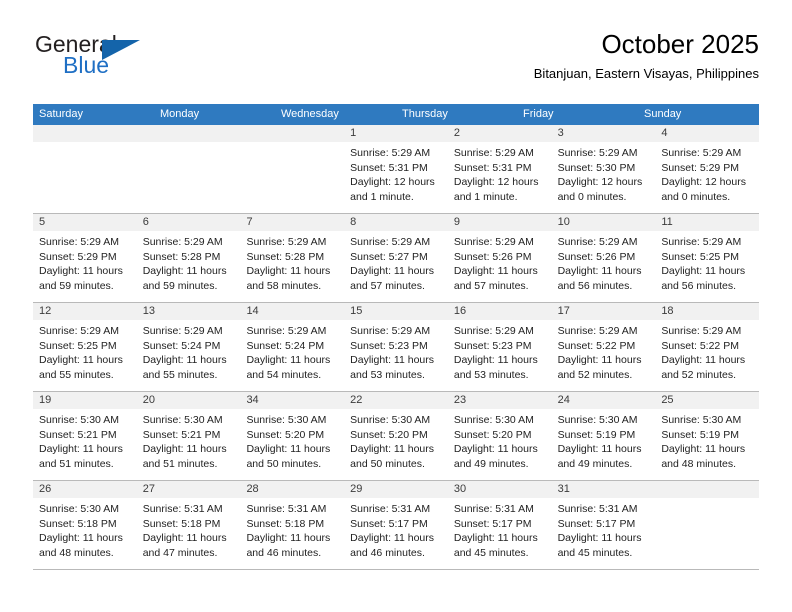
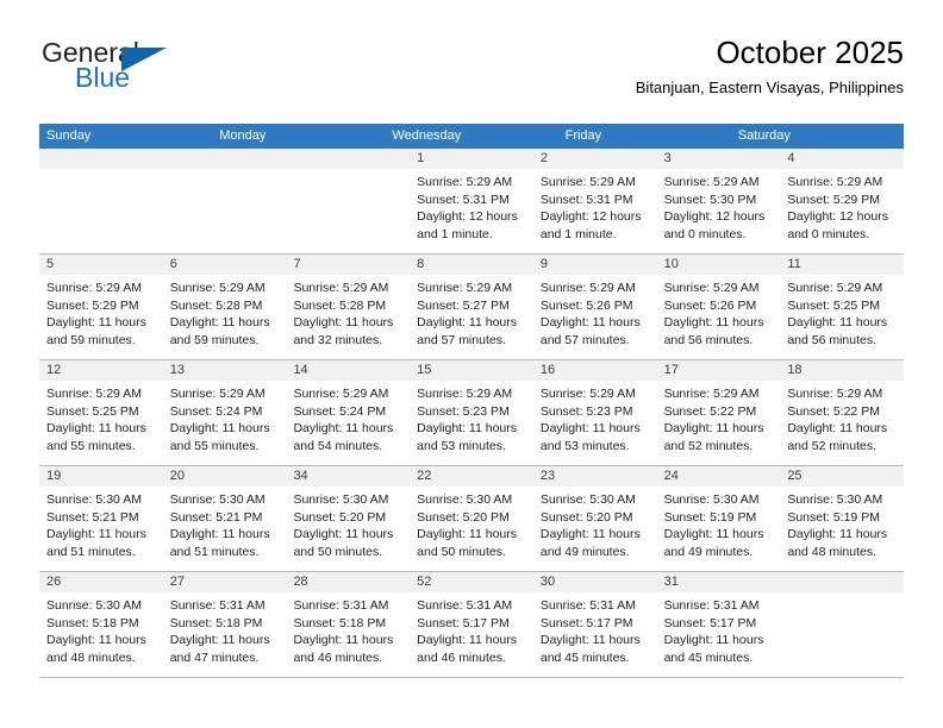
  General
  Blue
  October 2025
  Bitanjuan, Eastern Visayas, Philippines
- Saturday
+ Sunday
  Monday
  Wednesday
- Thursday
  Friday
- Sunday
+ Saturday
  1
  Sunrise: 5:29 AM
  Sunset: 5:31 PM
  Daylight: 12 hours
  and 1 minute.
  2
  Sunrise: 5:29 AM
  Sunset: 5:31 PM
  Daylight: 12 hours
  and 1 minute.
  3
  Sunrise: 5:29 AM
  Sunset: 5:30 PM
  Daylight: 12 hours
  and 0 minutes.
  4
  Sunrise: 5:29 AM
  Sunset: 5:29 PM
  Daylight: 12 hours
  and 0 minutes.
  5
  Sunrise: 5:29 AM
  Sunset: 5:29 PM
  Daylight: 11 hours
  and 59 minutes.
  6
  Sunrise: 5:29 AM
  Sunset: 5:28 PM
  Daylight: 11 hours
  and 59 minutes.
  7
  Sunrise: 5:29 AM
  Sunset: 5:28 PM
  Daylight: 11 hours
- and 58 minutes.
+ and 32 minutes.
  8
  Sunrise: 5:29 AM
  Sunset: 5:27 PM
  Daylight: 11 hours
  and 57 minutes.
  9
  Sunrise: 5:29 AM
  Sunset: 5:26 PM
  Daylight: 11 hours
  and 57 minutes.
  10
  Sunrise: 5:29 AM
  Sunset: 5:26 PM
  Daylight: 11 hours
  and 56 minutes.
  11
  Sunrise: 5:29 AM
  Sunset: 5:25 PM
  Daylight: 11 hours
  and 56 minutes.
  12
  Sunrise: 5:29 AM
  Sunset: 5:25 PM
  Daylight: 11 hours
  and 55 minutes.
  13
  Sunrise: 5:29 AM
  Sunset: 5:24 PM
  Daylight: 11 hours
  and 55 minutes.
  14
  Sunrise: 5:29 AM
  Sunset: 5:24 PM
  Daylight: 11 hours
  and 54 minutes.
  15
  Sunrise: 5:29 AM
  Sunset: 5:23 PM
  Daylight: 11 hours
  and 53 minutes.
  16
  Sunrise: 5:29 AM
  Sunset: 5:23 PM
  Daylight: 11 hours
  and 53 minutes.
  17
  Sunrise: 5:29 AM
  Sunset: 5:22 PM
  Daylight: 11 hours
  and 52 minutes.
  18
  Sunrise: 5:29 AM
  Sunset: 5:22 PM
  Daylight: 11 hours
  and 52 minutes.
  19
  Sunrise: 5:30 AM
  Sunset: 5:21 PM
  Daylight: 11 hours
  and 51 minutes.
  20
  Sunrise: 5:30 AM
  Sunset: 5:21 PM
  Daylight: 11 hours
  and 51 minutes.
  34
  Sunrise: 5:30 AM
  Sunset: 5:20 PM
  Daylight: 11 hours
  and 50 minutes.
  22
  Sunrise: 5:30 AM
  Sunset: 5:20 PM
  Daylight: 11 hours
  and 50 minutes.
  23
  Sunrise: 5:30 AM
  Sunset: 5:20 PM
  Daylight: 11 hours
  and 49 minutes.
  24
  Sunrise: 5:30 AM
  Sunset: 5:19 PM
  Daylight: 11 hours
  and 49 minutes.
  25
  Sunrise: 5:30 AM
  Sunset: 5:19 PM
  Daylight: 11 hours
  and 48 minutes.
  26
  Sunrise: 5:30 AM
  Sunset: 5:18 PM
  Daylight: 11 hours
  and 48 minutes.
  27
  Sunrise: 5:31 AM
  Sunset: 5:18 PM
  Daylight: 11 hours
  and 47 minutes.
  28
  Sunrise: 5:31 AM
  Sunset: 5:18 PM
  Daylight: 11 hours
  and 46 minutes.
- 29
+ 52
  Sunrise: 5:31 AM
  Sunset: 5:17 PM
  Daylight: 11 hours
  and 46 minutes.
  30
  Sunrise: 5:31 AM
  Sunset: 5:17 PM
  Daylight: 11 hours
  and 45 minutes.
  31
  Sunrise: 5:31 AM
  Sunset: 5:17 PM
  Daylight: 11 hours
  and 45 minutes.
